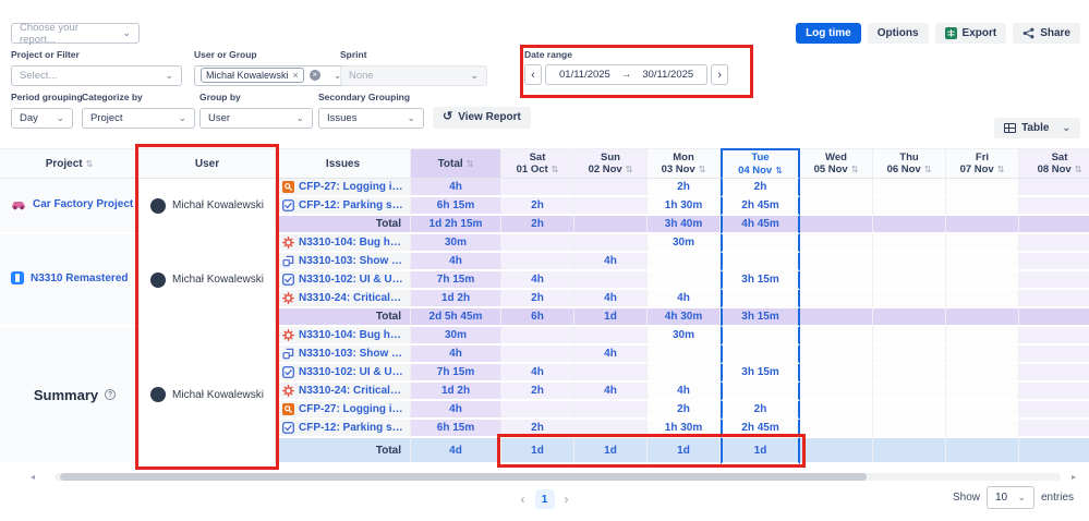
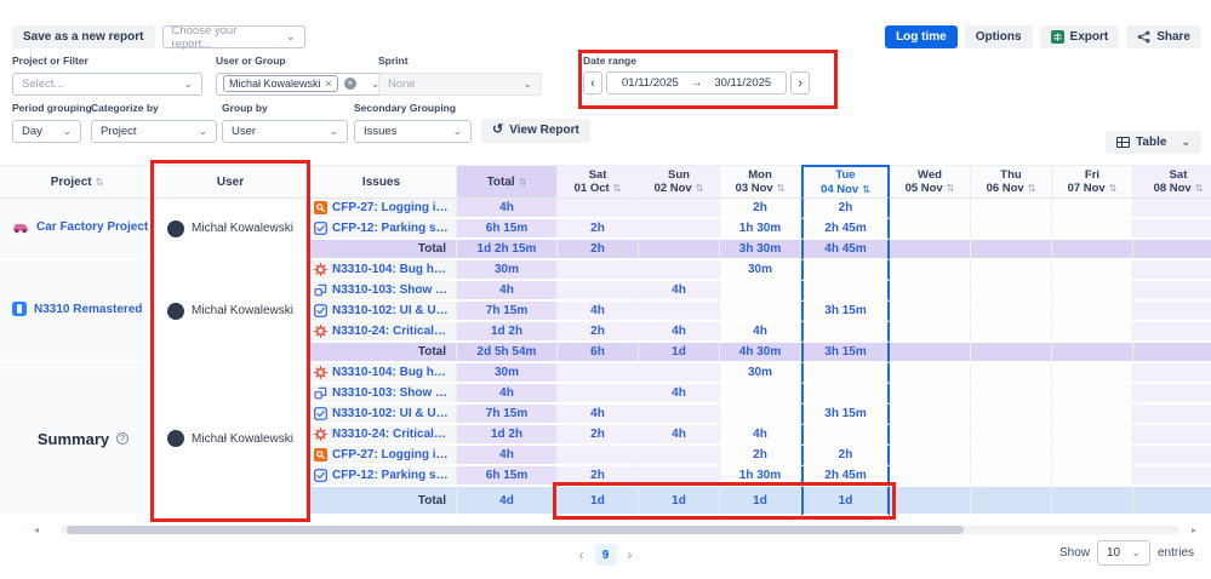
+ Save as a new report
  Choose your report...
  ⌄
  Log time
  Options
  Export
  Share
  Project or Filter
  Select...
  ⌄
  User or Group
  Michał Kowalewski
  ×
  ×
  ⌄
  Sprint
  None
  ⌄
  Date range
  ‹
  01/11/2025
  →
  30/11/2025
  ›
  Period grouping
  Day
  ⌄
  Categorize by
  Project
  ⌄
  Group by
  User
  ⌄
  Secondary Grouping
  Issues
  ⌄
  ↺
  View Report
  Table
  ⌄
  Project ⇅	User	Issues	Total ⇅	Sat01 Oct ⇅	Sun02 Nov ⇅	Mon03 Nov ⇅	Tue04 Nov ⇅	Wed05 Nov ⇅	Thu06 Nov ⇅	Fri07 Nov ⇅	Sat08 Nov ⇅
  Car Factory Project	Michał Kowalewski	CFP-27: Logging int	4h			2h	2h
  CFP-12: Parking sys	6h 15m	2h		1h 30m	2h 45m
- Total	1d 2h 15m	2h		3h 40m	4h 45m
+ Total	1d 2h 15m	2h		3h 30m	4h 45m
  N3310 Remastered	Michał Kowalewski	N3310-104: Bug hap	30m			30m
  N3310-103: Show th	4h		4h
  N3310-102: UI & UX	7h 15m	4h			3h 15m
  N3310-24: Critical B	1d 2h	2h	4h	4h
- Total	2d 5h 45m	6h	1d	4h 30m	3h 15m
+ Total	2d 5h 54m	6h	1d	4h 30m	3h 15m
  Summary	Michał Kowalewski	N3310-104: Bug hap	30m			30m
  N3310-103: Show th	4h		4h
  N3310-102: UI & UX	7h 15m	4h			3h 15m
  N3310-24: Critical B	1d 2h	2h	4h	4h
  CFP-27: Logging int	4h			2h	2h
  CFP-12: Parking sys	6h 15m	2h		1h 30m	2h 45m
  Total	4d	1d	1d	1d	1d
  ◂
  ▸
  ‹
- 1
+ 9
  ›
  Show
  10
  ⌄
  entries
